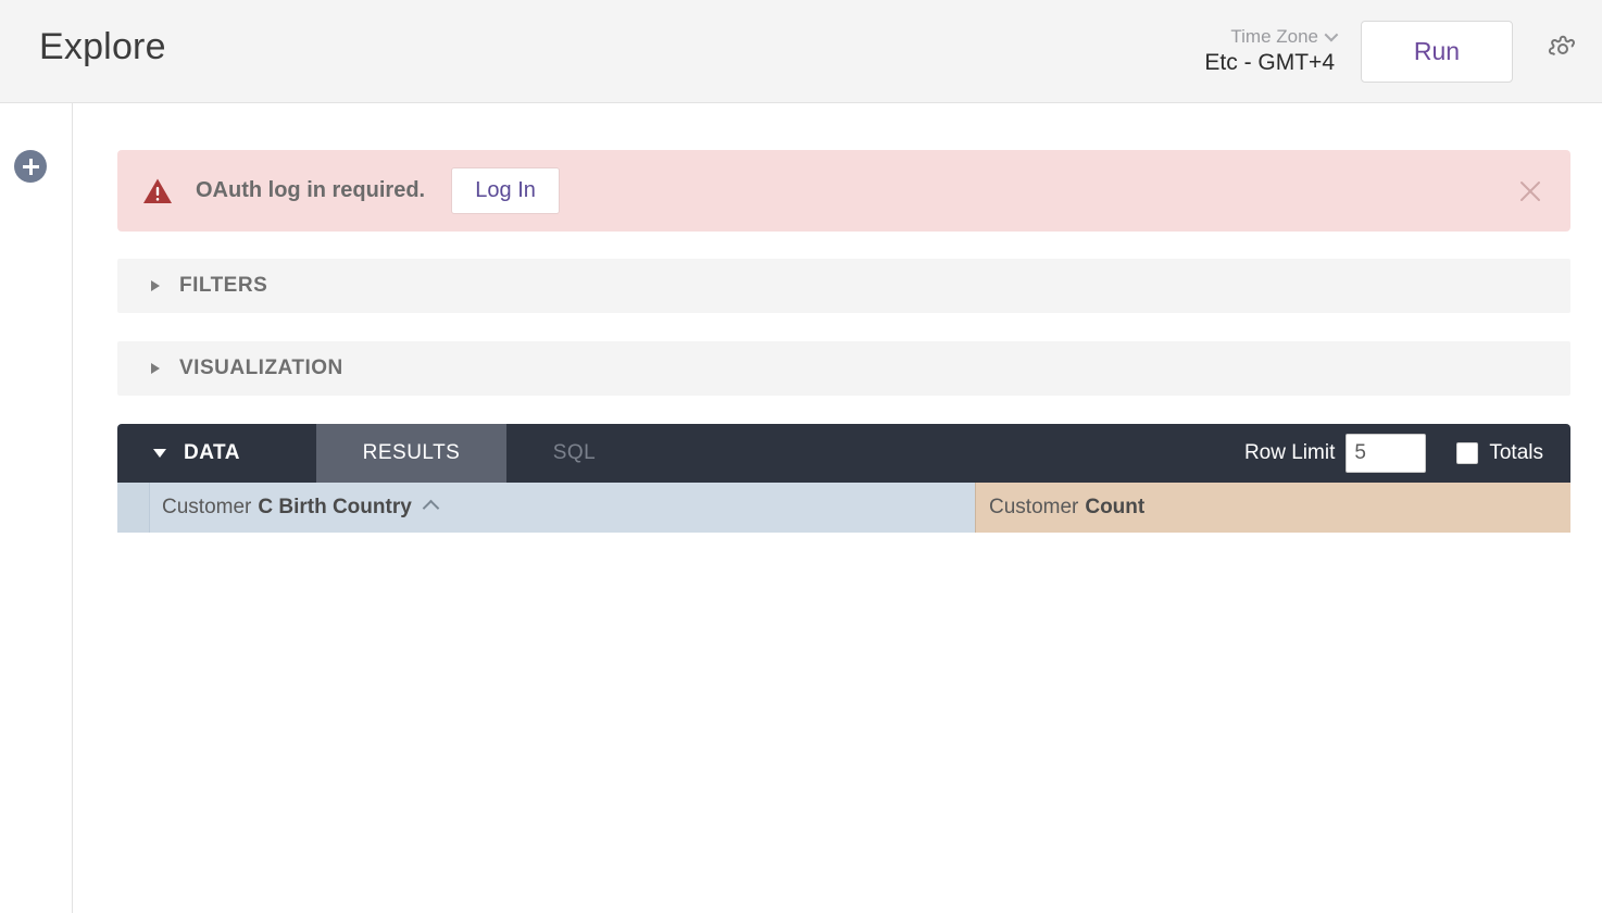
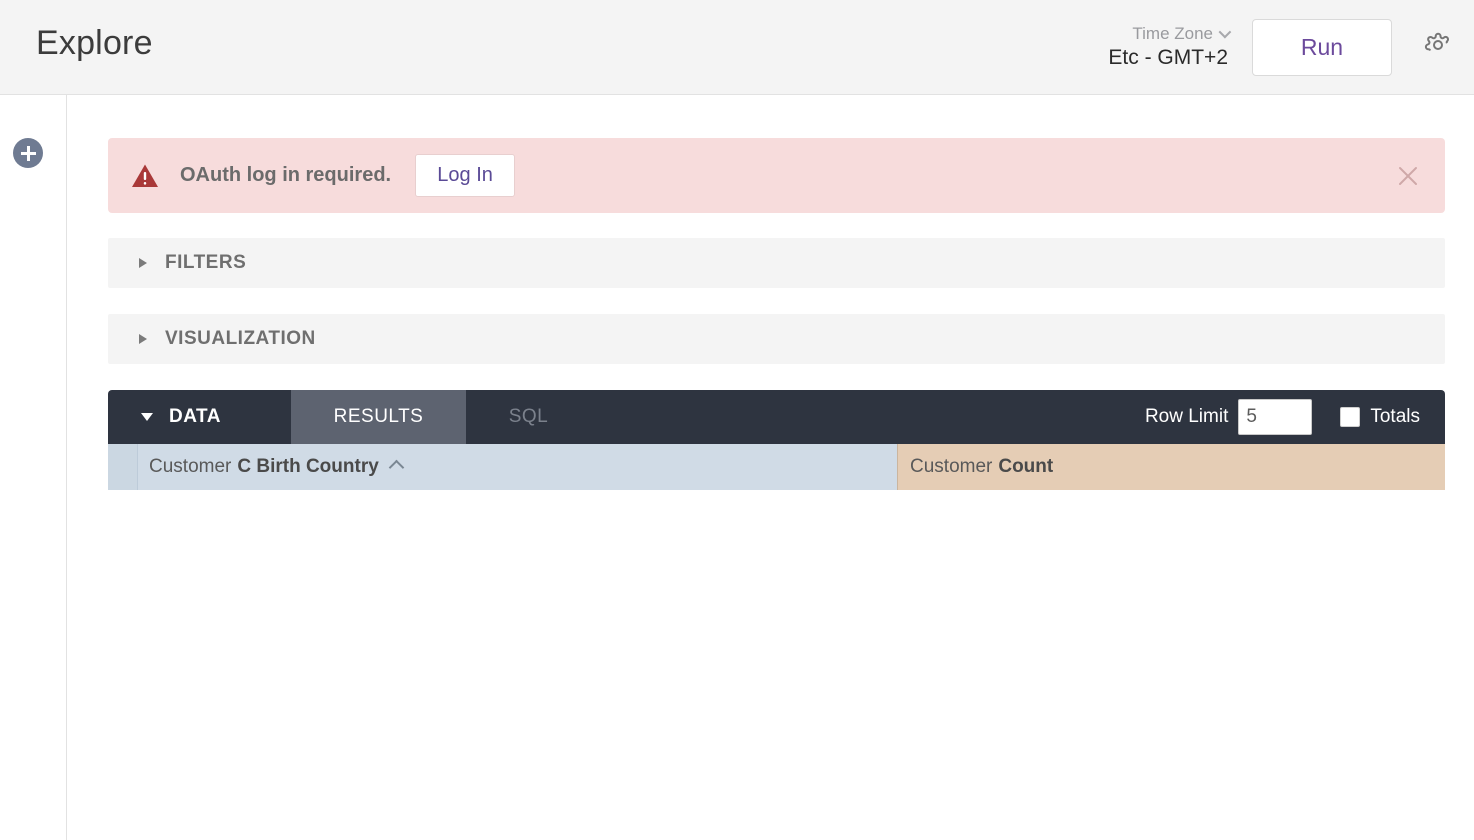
  Explore
  Time Zone
- Etc - GMT+4
+ Etc - GMT+2
  Run
  OAuth log in required.
  Log In
  FILTERS
  VISUALIZATION
  DATA
  RESULTS
  SQL
  Row Limit
  5
  Totals
  Customer
  C Birth Country
  Customer
  Count
